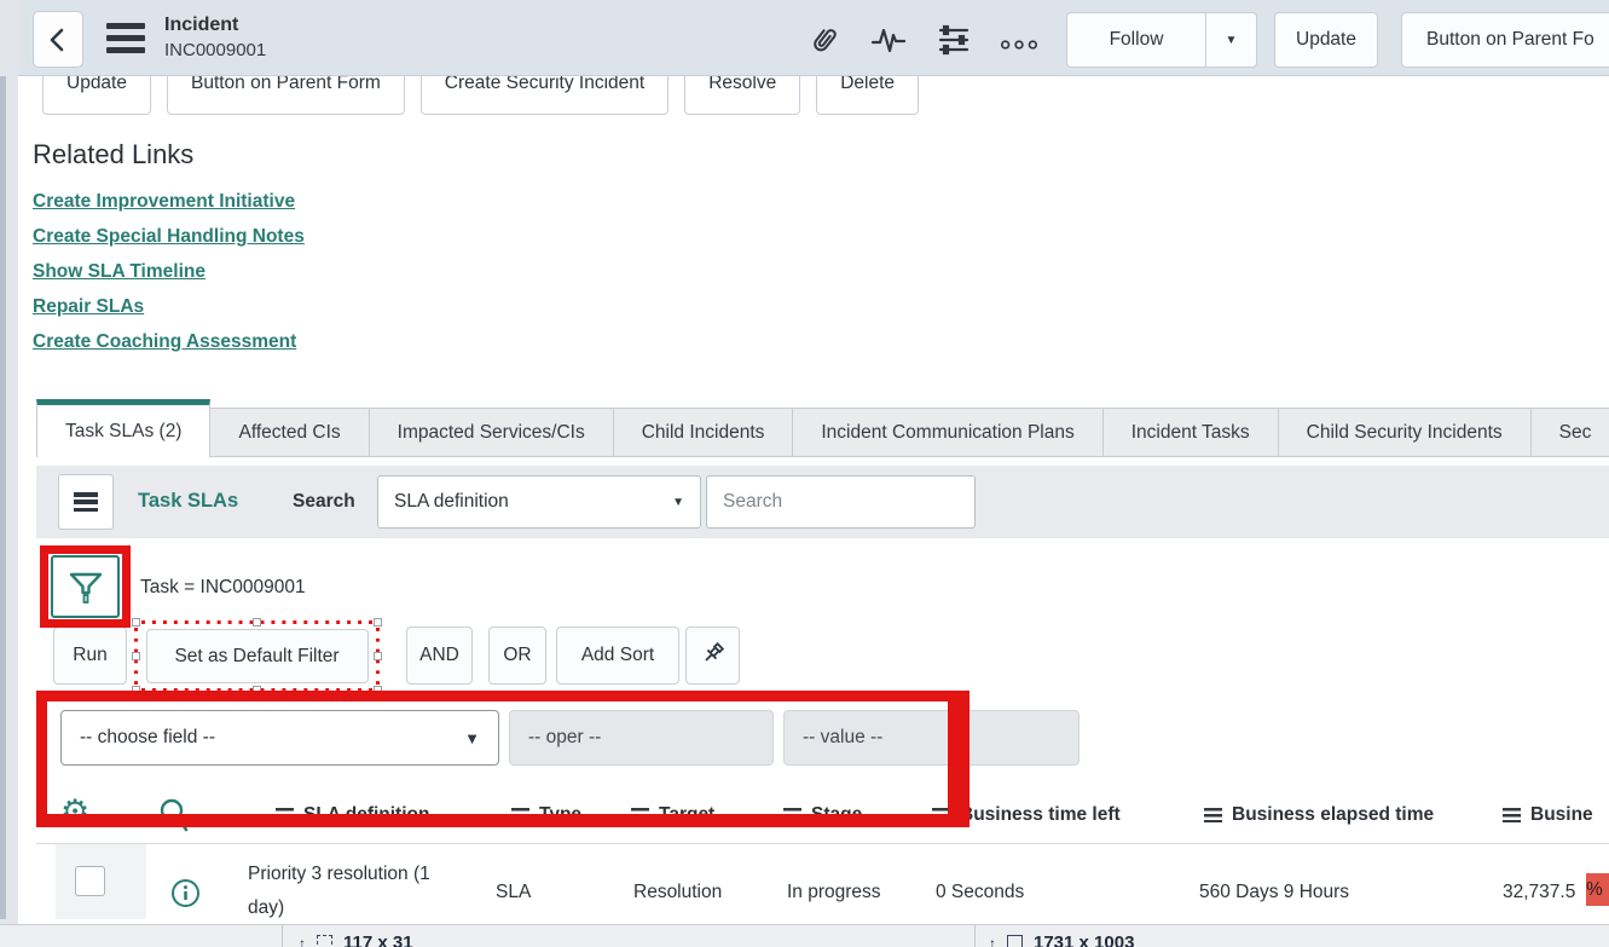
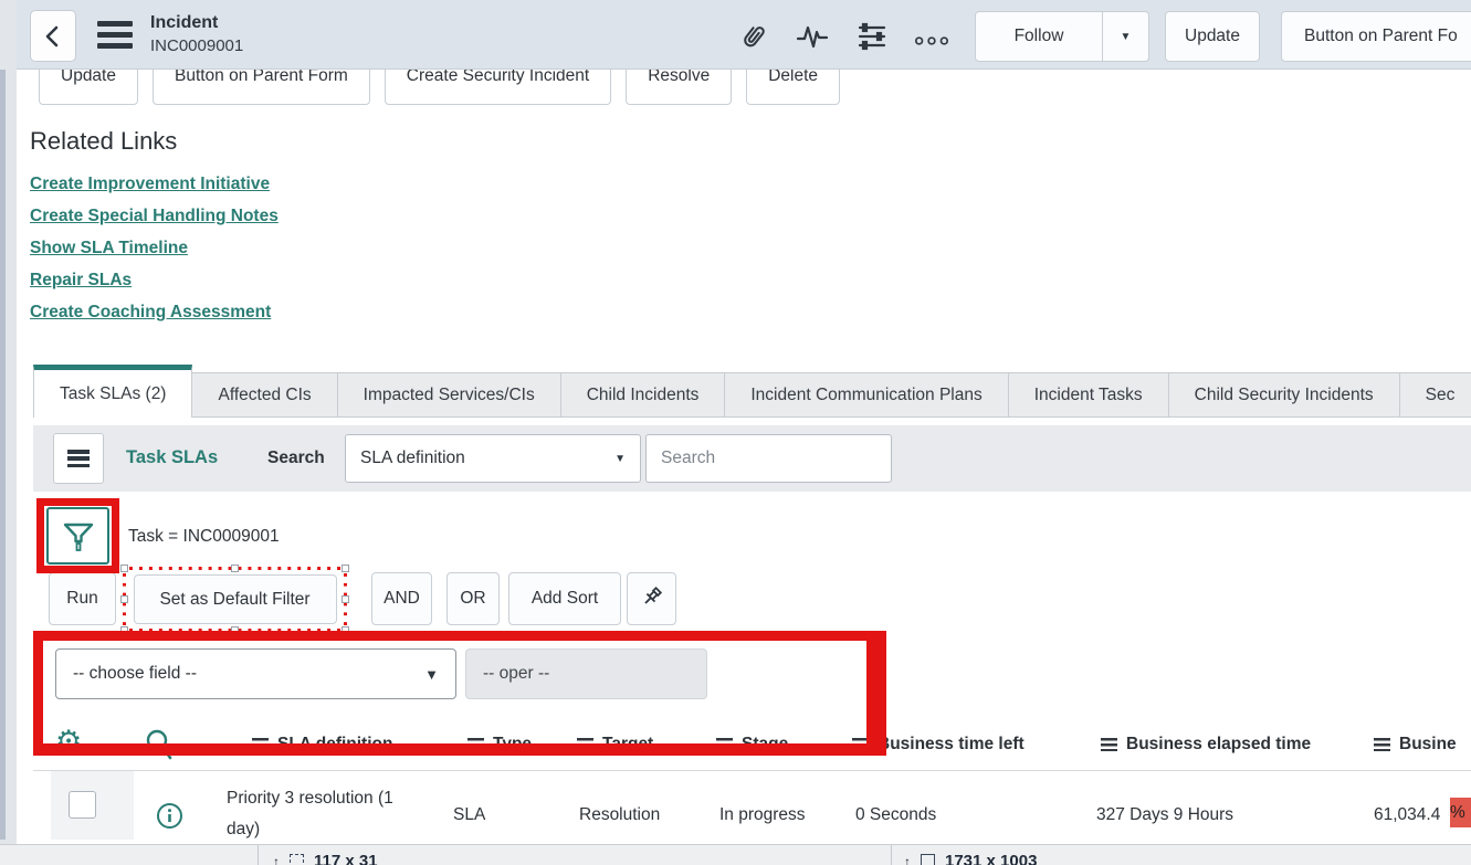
  Incident
  INC0009001
  Follow
  ▼
  Update
  Button on Parent Fo
  Update
  Button on Parent Form
  Create Security Incident
  Resolve
  Delete
  Related Links
  Create Improvement Initiative
  Create Special Handling Notes
  Show SLA Timeline
  Repair SLAs
  Create Coaching Assessment
  Task SLAs (2)
  Affected CIs
  Impacted Services/CIs
  Child Incidents
  Incident Communication Plans
  Incident Tasks
  Child Security Incidents
  Sec
  Task SLAs
  Search
  SLA definition
  ▼
  Search
  Task = INC0009001
  Run
  Set as Default Filter
  AND
  OR
  Add Sort
  -- choose field --
  ▼
  -- oper --
- -- value --
  ⚙
  SLA definition
  Type
  Target
  Stage
  Business time left
  Business elapsed time
  Busine
  Priority 3 resolution (1 day)
  SLA
  Resolution
  In progress
  0 Seconds
- 560 Days 9 Hours
+ 327 Days 9 Hours
- 32,737.5
+ 61,034.4
  %
  ↑
  117 x 31
  ↑
  1731 x 1003
